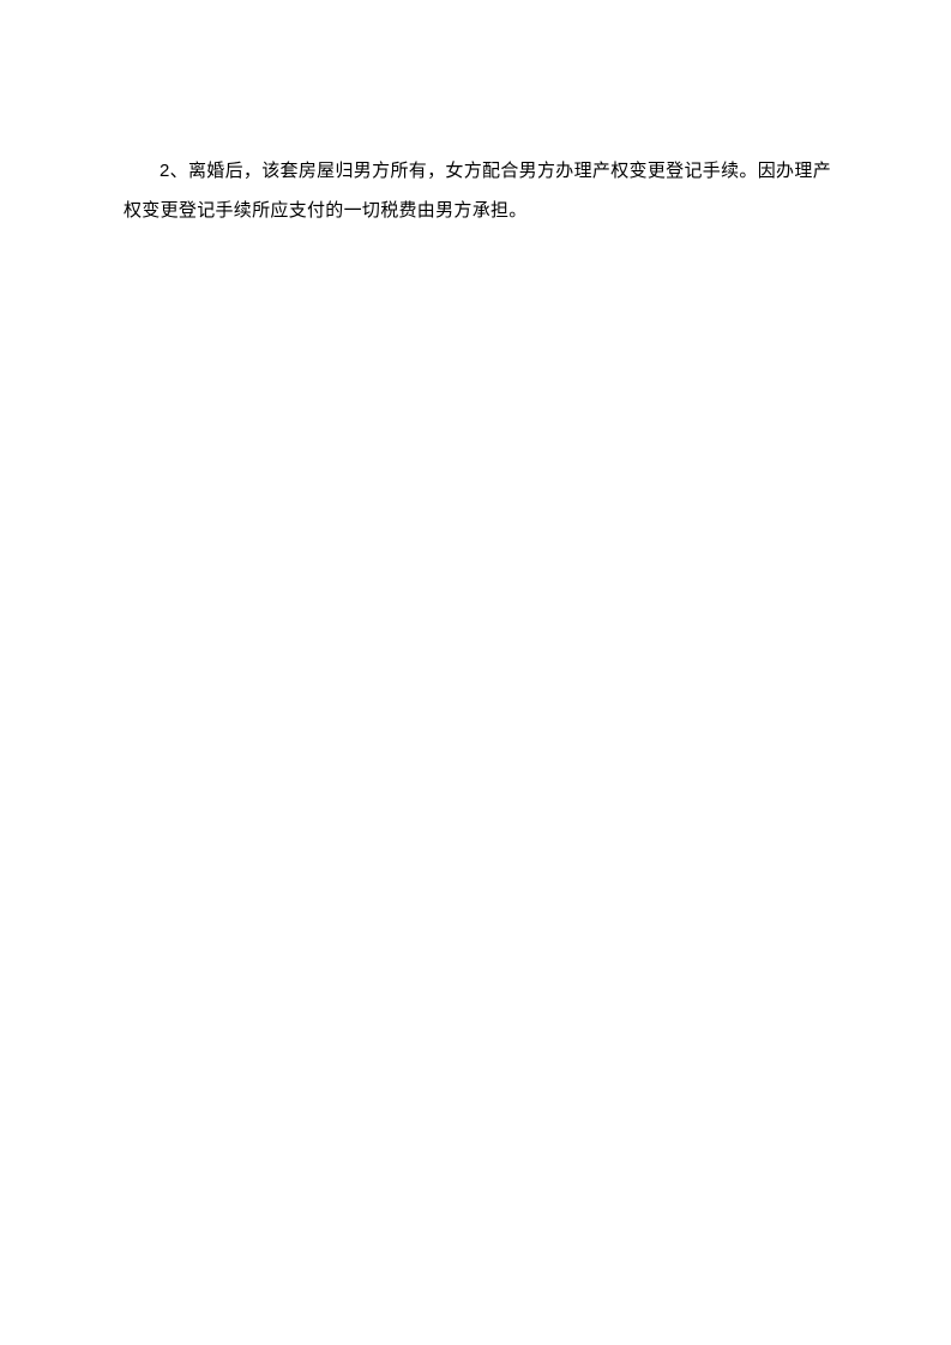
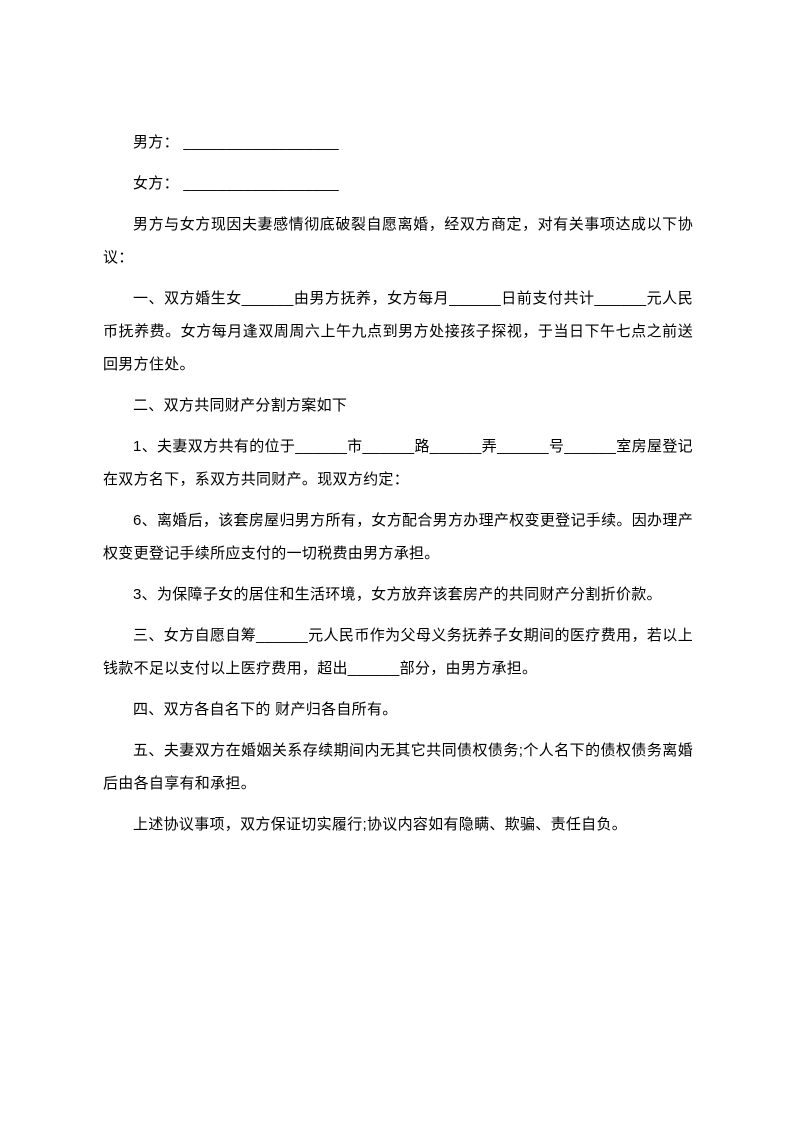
+ 男方： __________________
+ 女方： __________________
+ 男方与女方现因夫妻感情彻底破裂自愿离婚，经双方商定，对有关事项达成以下协议：
+ 一、双方婚生女______由男方抚养，女方每月______日前支付共计______元人民币抚养费。女方每月逢双周周六上午九点到男方处接孩子探视，于当日下午七点之前送回男方住处。
+ 二、双方共同财产分割方案如下
+ 1、夫妻双方共有的位于______市______路______弄______号______室房屋登记在双方名下，系双方共同财产。现双方约定：
- 2、离婚后，该套房屋归男方所有，女方配合男方办理产权变更登记手续。因办理产权变更登记手续所应支付的一切税费由男方承担。
+ 6、离婚后，该套房屋归男方所有，女方配合男方办理产权变更登记手续。因办理产权变更登记手续所应支付的一切税费由男方承担。
+ 3、为保障子女的居住和生活环境，女方放弃该套房产的共同财产分割折价款。
+ 三、女方自愿自筹______元人民币作为父母义务抚养子女期间的医疗费用，若以上钱款不足以支付以上医疗费用，超出______部分，由男方承担。
+ 四、双方各自名下的 财产归各自所有。
+ 五、夫妻双方在婚姻关系存续期间内无其它共同债权债务;个人名下的债权债务离婚后由各自享有和承担。
+ 上述协议事项，双方保证切实履行;协议内容如有隐瞒、欺骗、责任自负。
